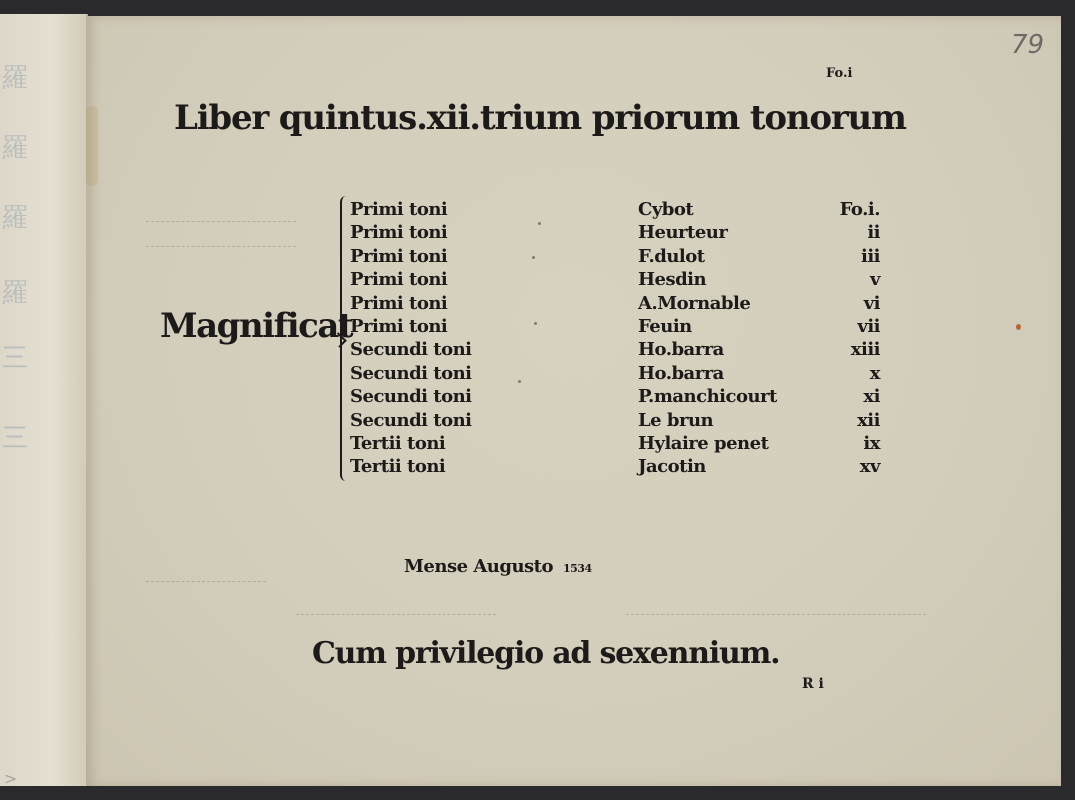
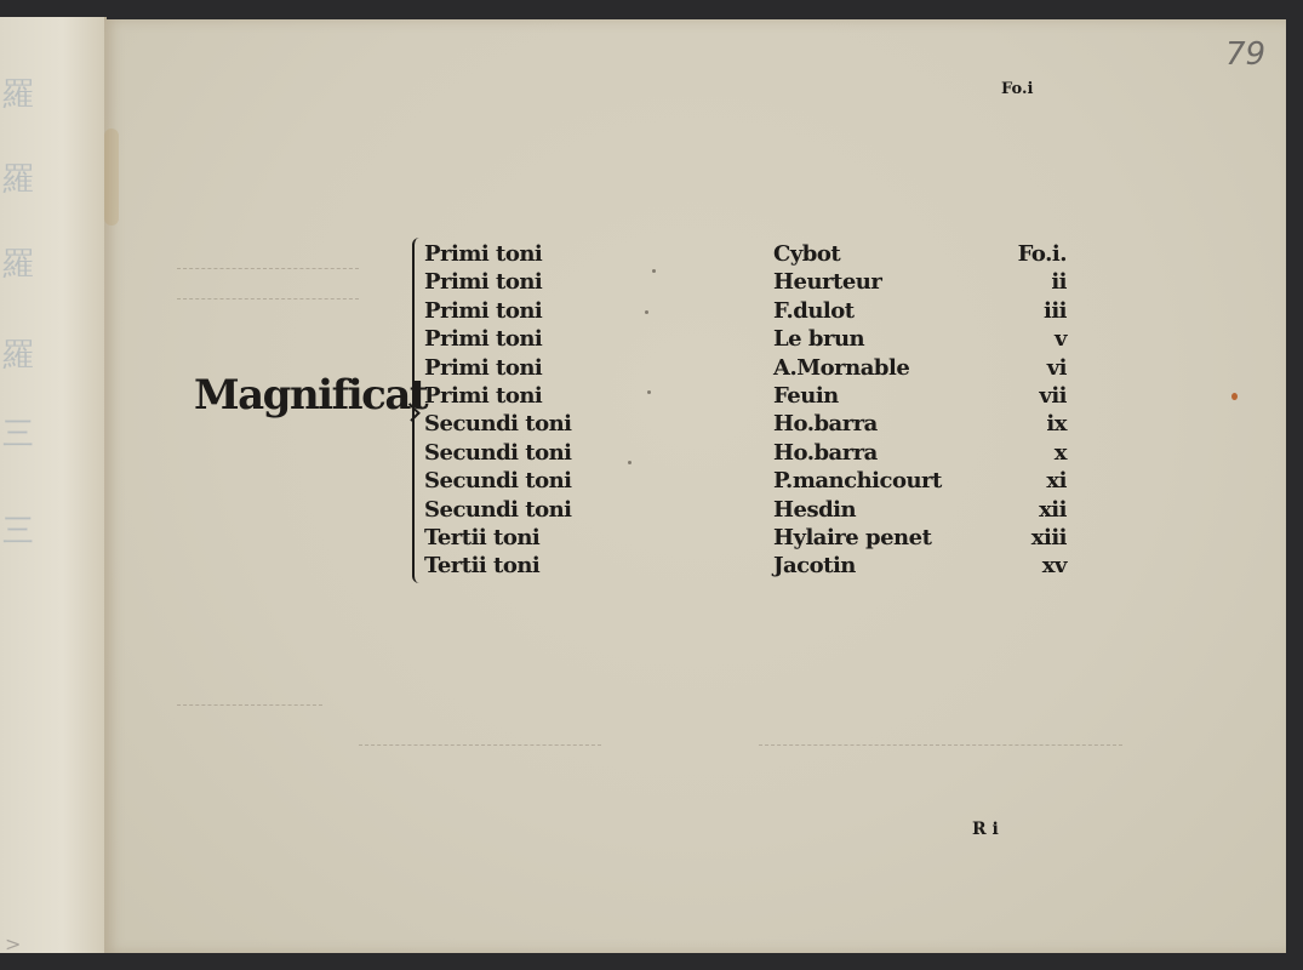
  羅
  羅
  羅
  羅
  三
  三
  >
  79
  Fo.i
- Liber quintus.xii.trium priorum tonorum
  Magnificat
  Primi toni
  Primi toni
  Primi toni
  Primi toni
  Primi toni
  Primi toni
  Secundi toni
  Secundi toni
  Secundi toni
  Secundi toni
  Tertii toni
  Tertii toni
  Cybot
  Heurteur
  F.dulot
- Hesdin
+ Le brun
  A.Mornable
  Feuin
  Ho.barra
  Ho.barra
  P.manchicourt
- Le brun
+ Hesdin
  Hylaire penet
  Jacotin
  Fo.i.
  ii
  iii
  v
  vi
  vii
- xiii
+ ix
  x
  xi
  xii
- ix
+ xiii
  xv
- Mense Augusto 1534
- Cum privilegio ad sexennium.
  R i
